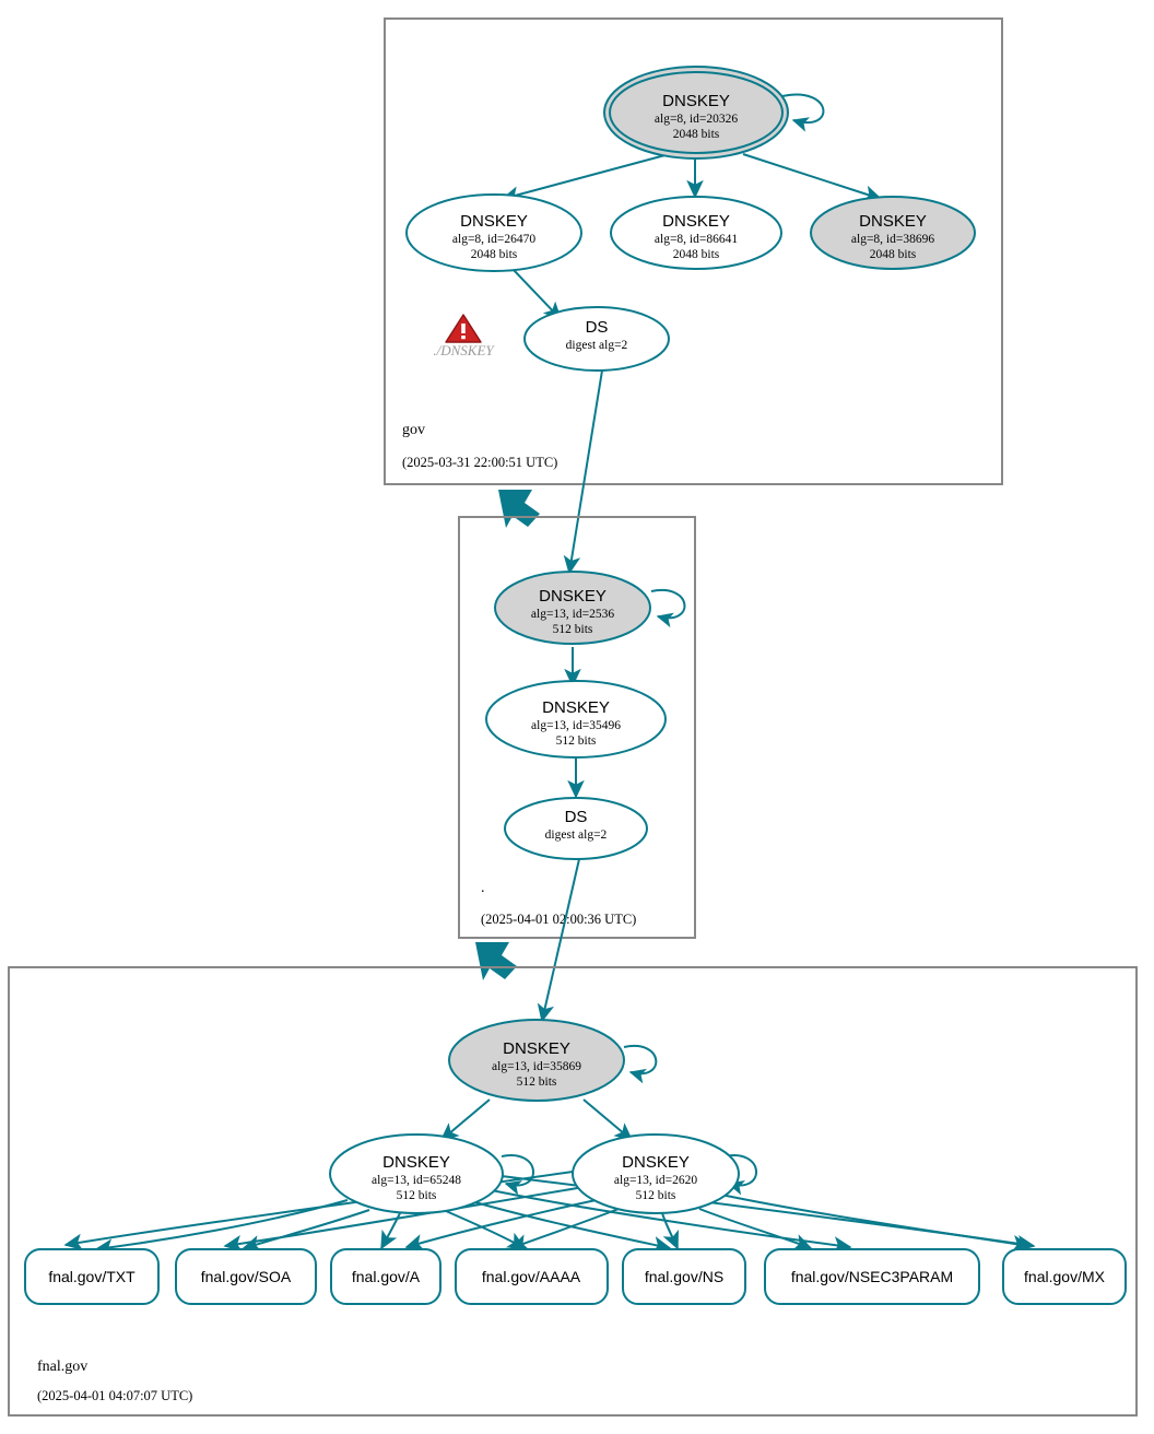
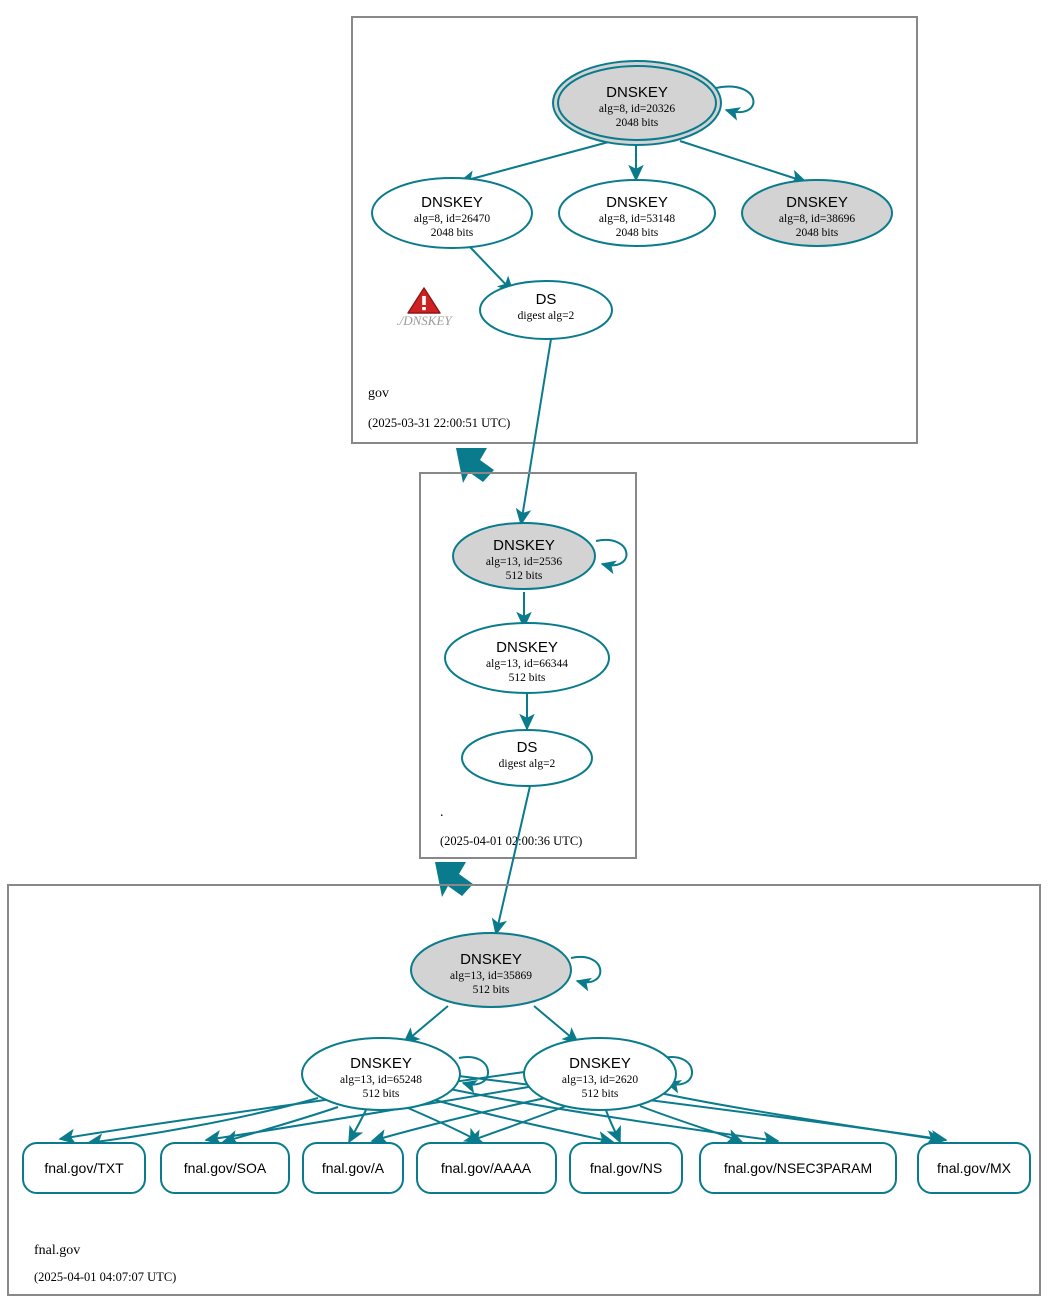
  DNSKEY
  alg=8, id=20326
  2048 bits
  DNSKEY
  alg=8, id=26470
  2048 bits
  DNSKEY
- alg=8, id=86641
+ alg=8, id=53148
  2048 bits
  DNSKEY
  alg=8, id=38696
  2048 bits
  DS
  digest alg=2
  ./DNSKEY
  gov
  (2025-03-31 22:00:51 UTC)
  DNSKEY
  alg=13, id=2536
  512 bits
  DNSKEY
- alg=13, id=35496
+ alg=13, id=66344
  512 bits
  DS
  digest alg=2
  .
  (2025-04-01 02:00:36 UTC)
  DNSKEY
  alg=13, id=35869
  512 bits
  DNSKEY
  alg=13, id=65248
  512 bits
  DNSKEY
  alg=13, id=2620
  512 bits
  fnal.gov/TXT
  fnal.gov/SOA
  fnal.gov/A
  fnal.gov/AAAA
  fnal.gov/NS
  fnal.gov/NSEC3PARAM
  fnal.gov/MX
  fnal.gov
  (2025-04-01 04:07:07 UTC)
